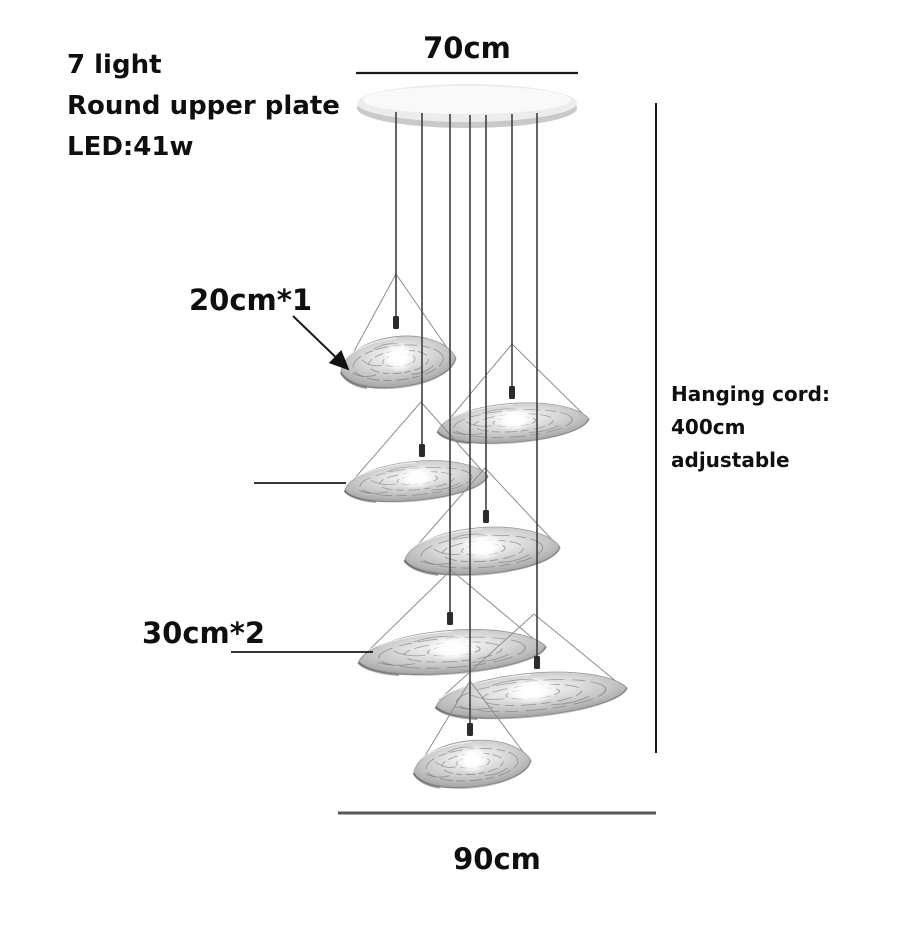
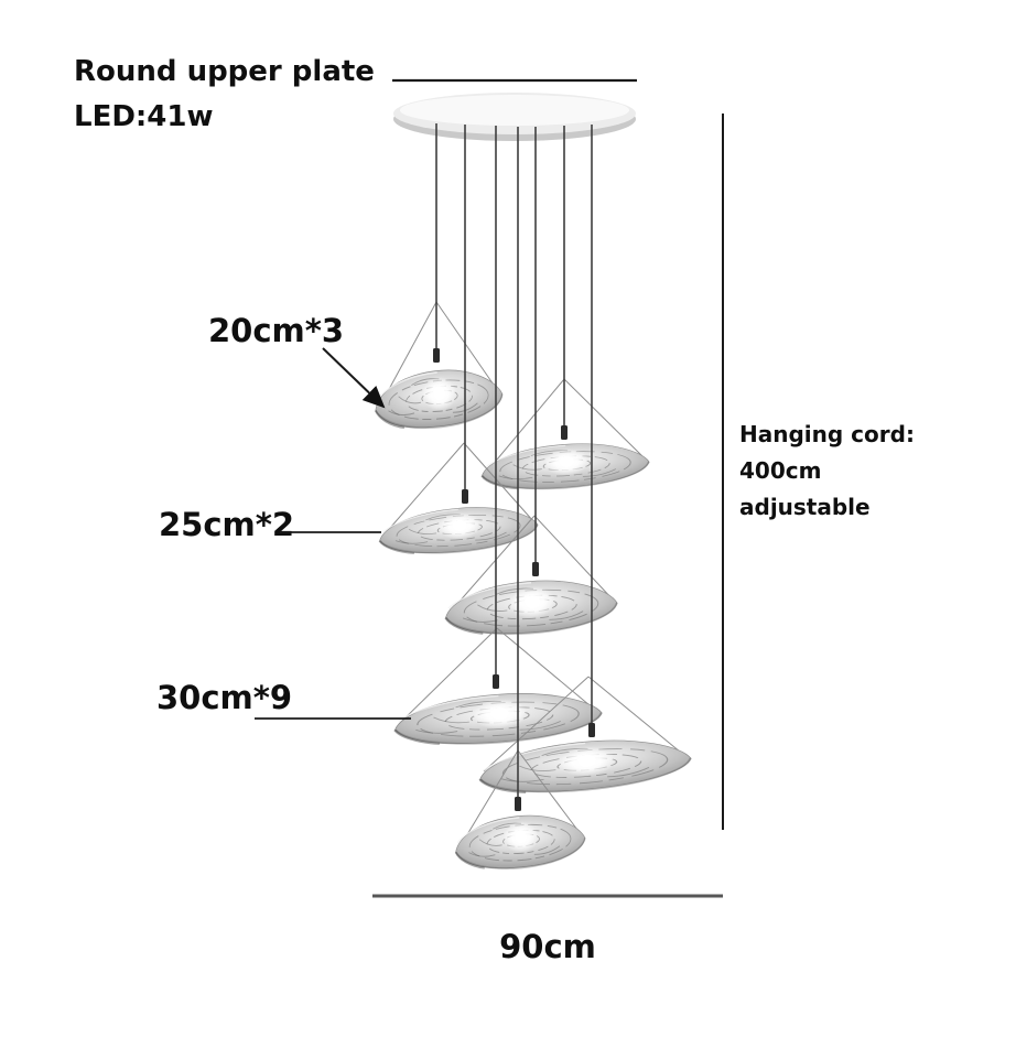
- 7 light
  Round upper plate
  LED:41w
- 70cm
- 20cm*1
+ 20cm*3
+ 25cm*2
- 30cm*2
+ 30cm*9
  90cm
  Hanging cord:
  400cm
  adjustable
